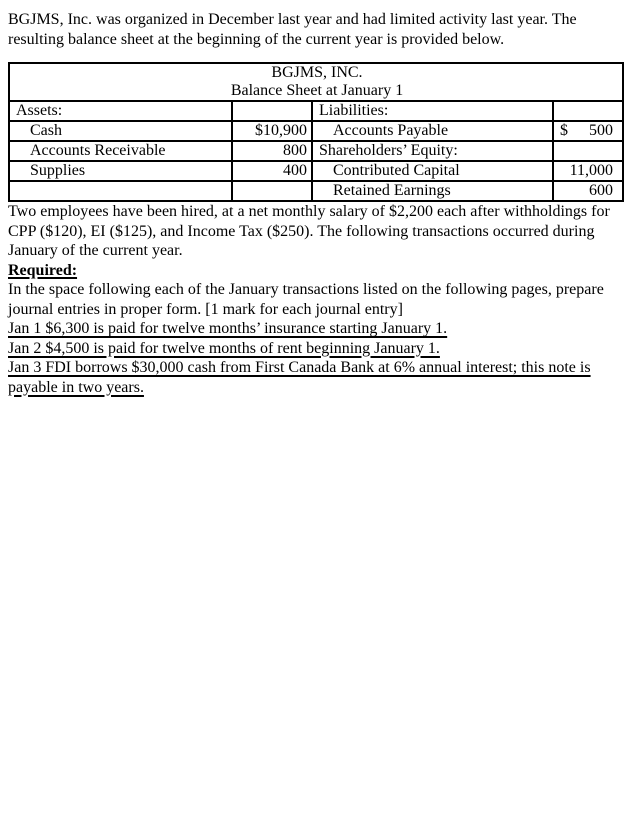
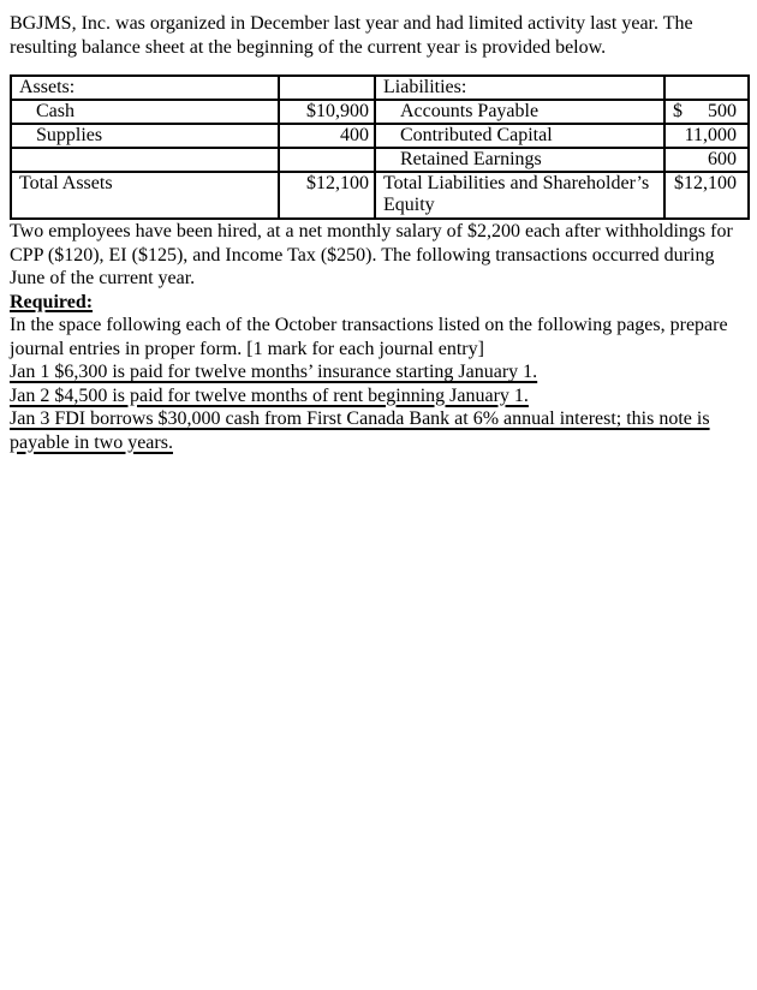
  BGJMS, Inc. was organized in December last year and had limited activity last year. The resulting balance sheet at the beginning of the current year is provided below.
- BGJMS, INC. Balance Sheet at January 1
  Assets:		Liabilities:
  Cash	$10,900	Accounts Payable	$ 500
- Accounts Receivable	800	Shareholders’ Equity:
  Supplies	400	Contributed Capital	11,000
  		Retained Earnings	600
+ Total Assets	$12,100	Total Liabilities and Shareholder’s Equity	$12,100
- Two employees have been hired, at a net monthly salary of $2,200 each after withholdings for CPP ($120), EI ($125), and Income Tax ($250). The following transactions occurred during January of the current year.
+ Two employees have been hired, at a net monthly salary of $2,200 each after withholdings for CPP ($120), EI ($125), and Income Tax ($250). The following transactions occurred during June of the current year.
  Required:
- In the space following each of the January transactions listed on the following pages, prepare journal entries in proper form. [1 mark for each journal entry]
+ In the space following each of the October transactions listed on the following pages, prepare journal entries in proper form. [1 mark for each journal entry]
  Jan 1 $6,300 is paid for twelve months’ insurance starting January 1.
  Jan 2 $4,500 is paid for twelve months of rent beginning January 1.
  Jan 3 FDI borrows $30,000 cash from First Canada Bank at 6% annual interest; this note is payable in two years.
